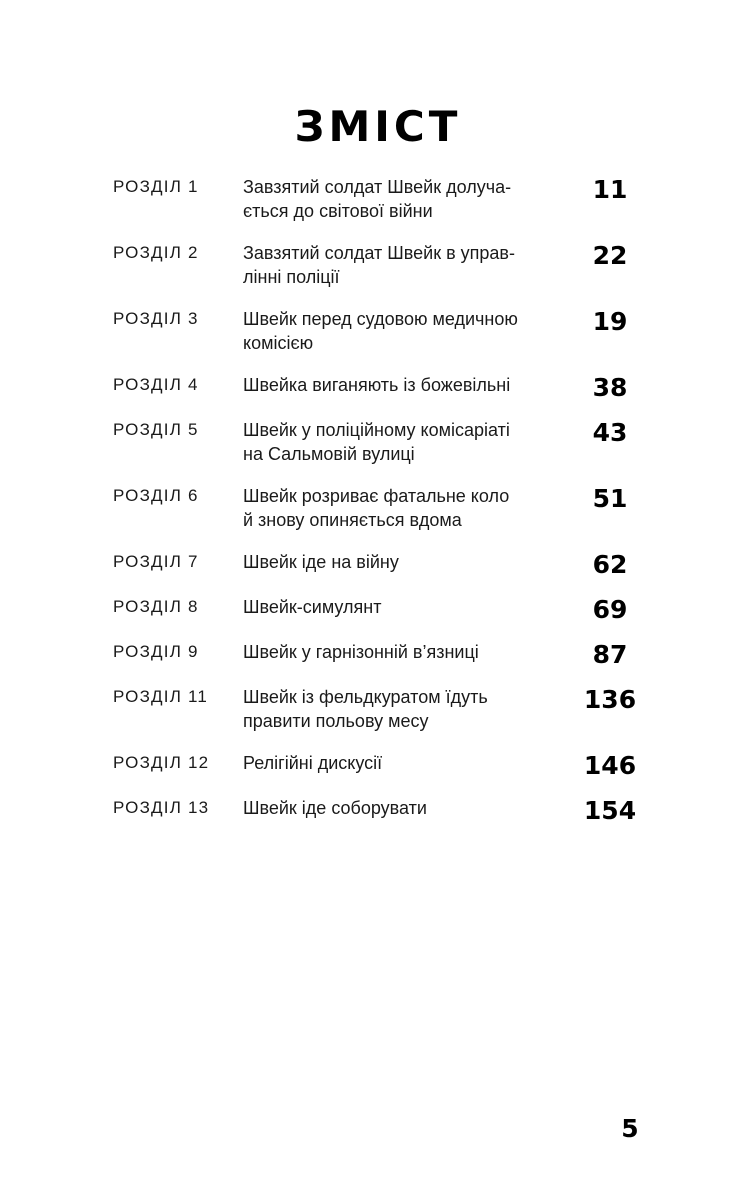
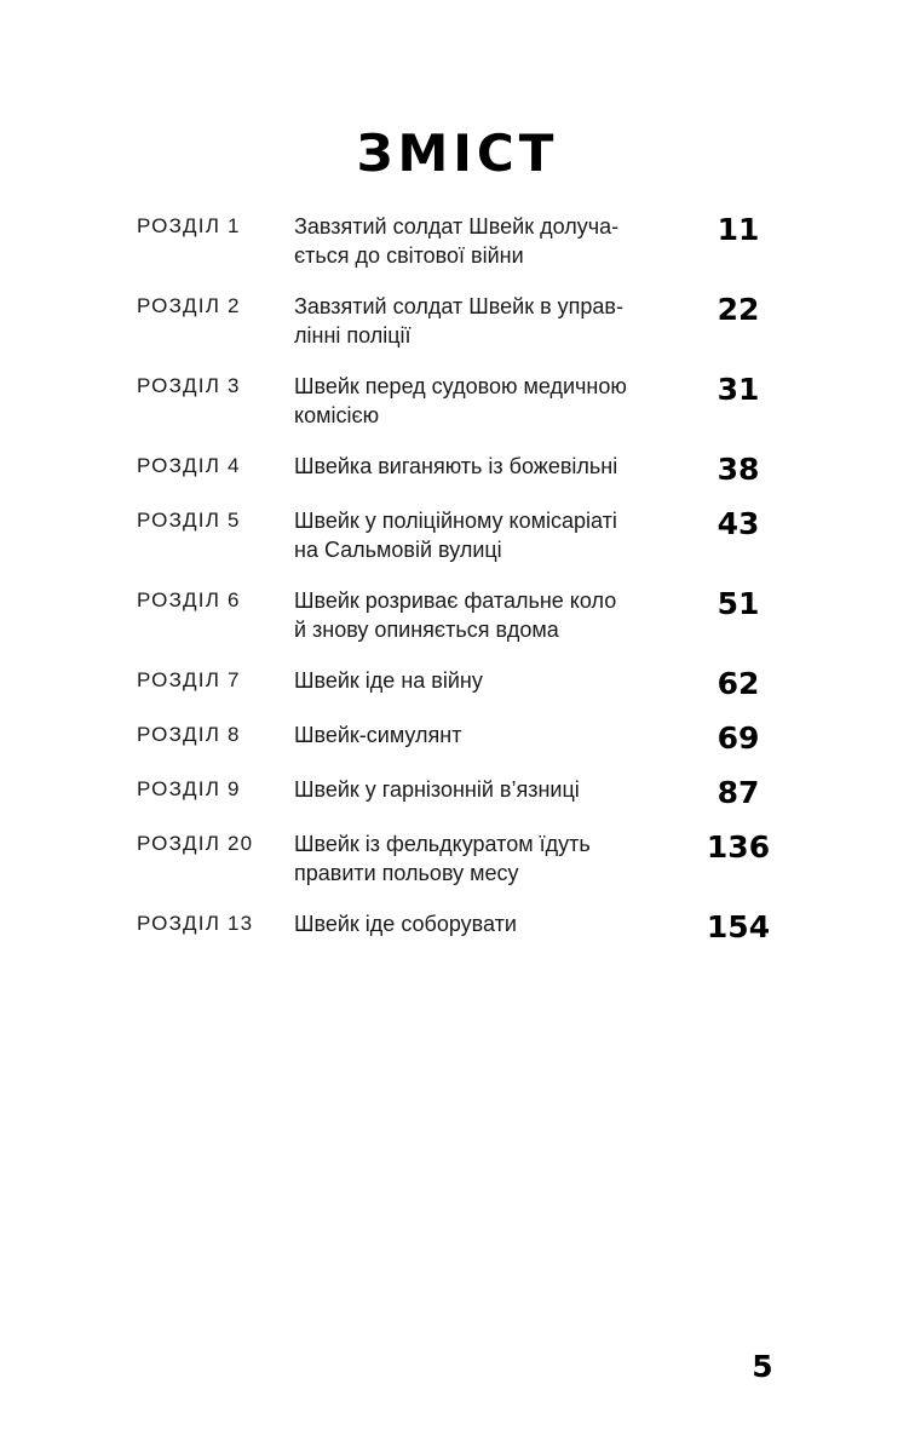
  ЗМІСТ
  РОЗДІЛ 1
  Завзятий солдат Швейк долуча-
  ється до світової війни
  11
  РОЗДІЛ 2
  Завзятий солдат Швейк в управ-
  лінні поліції
  22
  РОЗДІЛ 3
  Швейк перед судовою медичною
  комісією
- 19
+ 31
  РОЗДІЛ 4
  Швейка виганяють із божевільні
  38
  РОЗДІЛ 5
  Швейк у поліційному комісаріаті
  на Сальмовій вулиці
  43
  РОЗДІЛ 6
  Швейк розриває фатальне коло
  й знову опиняється вдома
  51
  РОЗДІЛ 7
  Швейк іде на війну
  62
  РОЗДІЛ 8
  Швейк-симулянт
  69
  РОЗДІЛ 9
  Швейк у гарнізонній в’язниці
  87
- РОЗДІЛ 11
+ РОЗДІЛ 20
  Швейк із фельдкуратом їдуть
  правити польову месу
  136
- РОЗДІЛ 12
- Релігійні дискусії
- 146
  РОЗДІЛ 13
  Швейк іде соборувати
  154
  5
